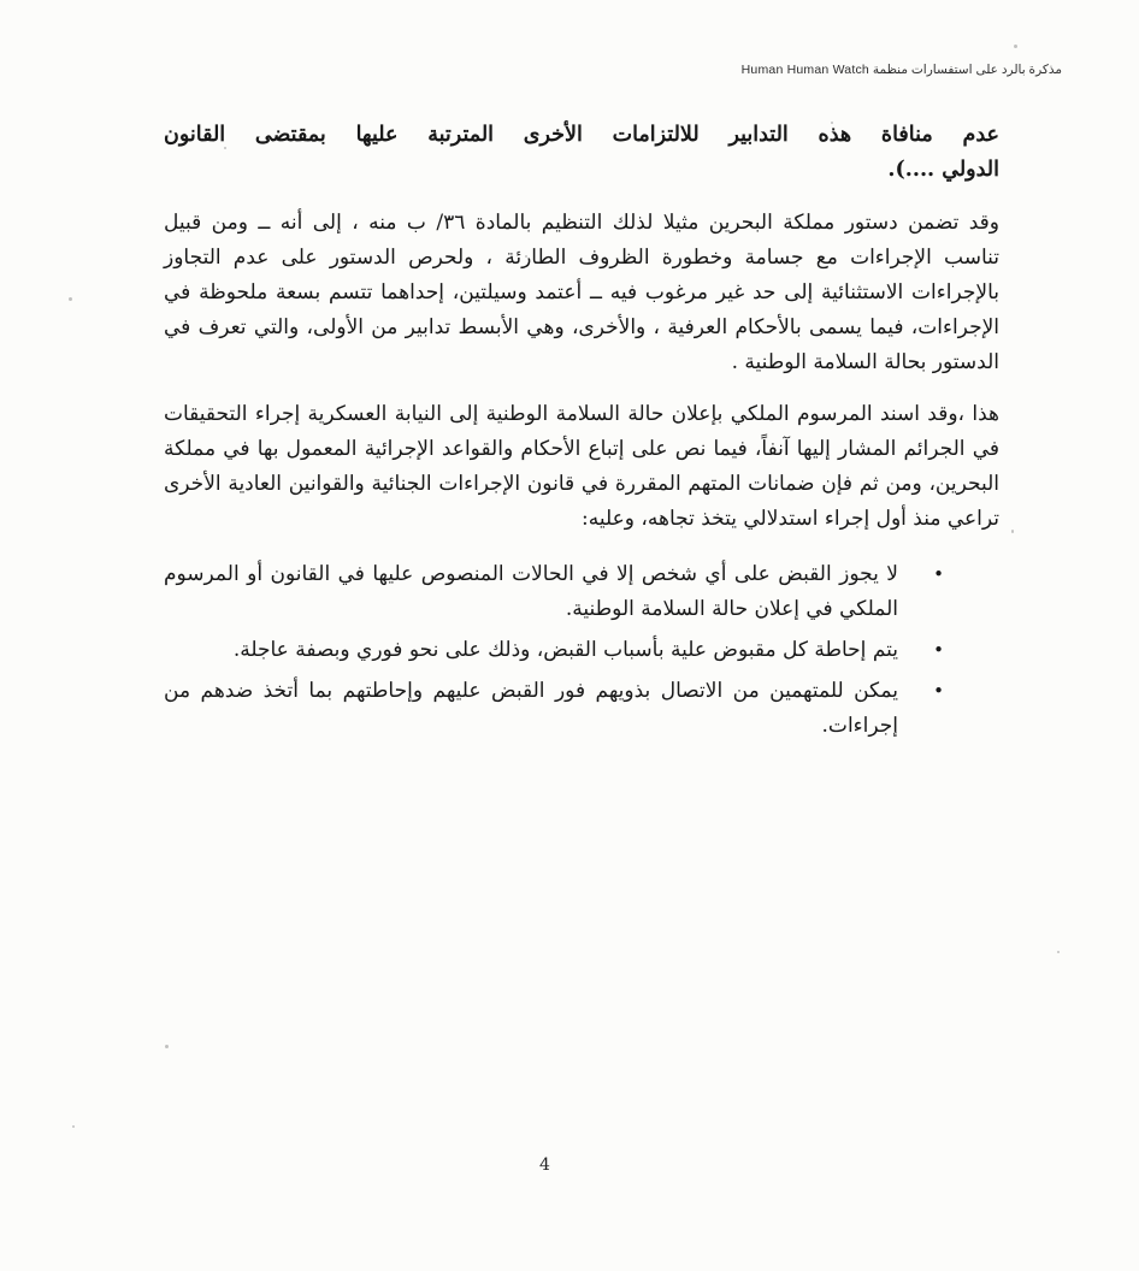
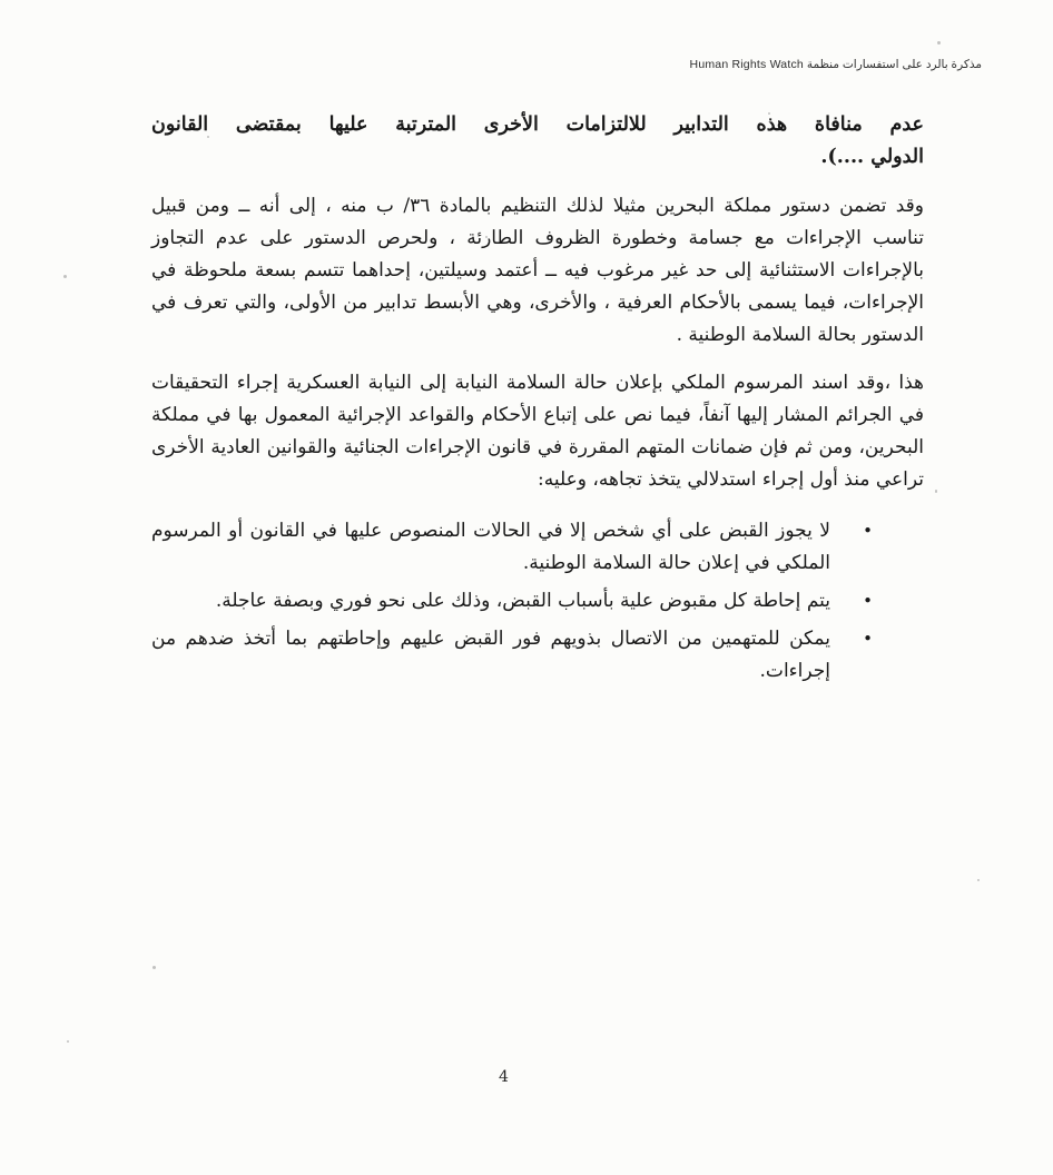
- مذكرة بالرد على استفسارات منظمة Human Human Watch
+ مذكرة بالرد على استفسارات منظمة Human Rights Watch
  عدم منافاة هذه التدابير للالتزامات الأخرى المترتبة عليها بمقتضى القانون
  الدولي ....).
  وقد تضمن دستور مملكة البحرين مثيلا لذلك التنظيم بالمادة ٣٦/ ب منه ، إلى أنه ــ ومن قبيل تناسب الإجراءات مع جسامة وخطورة الظروف الطارئة ، ولحرص الدستور على عدم التجاوز بالإجراءات الاستثنائية إلى حد غير مرغوب فيه ــ أعتمد وسيلتين، إحداهما تتسم بسعة ملحوظة في الإجراءات، فيما يسمى بالأحكام العرفية ، والأخرى، وهي الأبسط تدابير من الأولى، والتي تعرف في الدستور بحالة السلامة الوطنية .
- هذا ،وقد اسند المرسوم الملكي بإعلان حالة السلامة الوطنية إلى النيابة العسكرية إجراء التحقيقات في الجرائم المشار إليها آنفاً، فيما نص على إتباع الأحكام والقواعد الإجرائية المعمول بها في مملكة البحرين، ومن ثم فإن ضمانات المتهم المقررة في قانون الإجراءات الجنائية والقوانين العادية الأخرى تراعي منذ أول إجراء استدلالي يتخذ تجاهه، وعليه:
+ هذا ،وقد اسند المرسوم الملكي بإعلان حالة السلامة النيابة إلى النيابة العسكرية إجراء التحقيقات في الجرائم المشار إليها آنفاً، فيما نص على إتباع الأحكام والقواعد الإجرائية المعمول بها في مملكة البحرين، ومن ثم فإن ضمانات المتهم المقررة في قانون الإجراءات الجنائية والقوانين العادية الأخرى تراعي منذ أول إجراء استدلالي يتخذ تجاهه، وعليه:
  •
  لا يجوز القبض على أي شخص إلا في الحالات المنصوص عليها في القانون أو المرسوم الملكي في إعلان حالة السلامة الوطنية.
  •
  يتم إحاطة كل مقبوض علية بأسباب القبض، وذلك على نحو فوري وبصفة عاجلة.
  •
  يمكن للمتهمين من الاتصال بذويهم فور القبض عليهم وإحاطتهم بما أتخذ ضدهم من إجراءات.
  4
